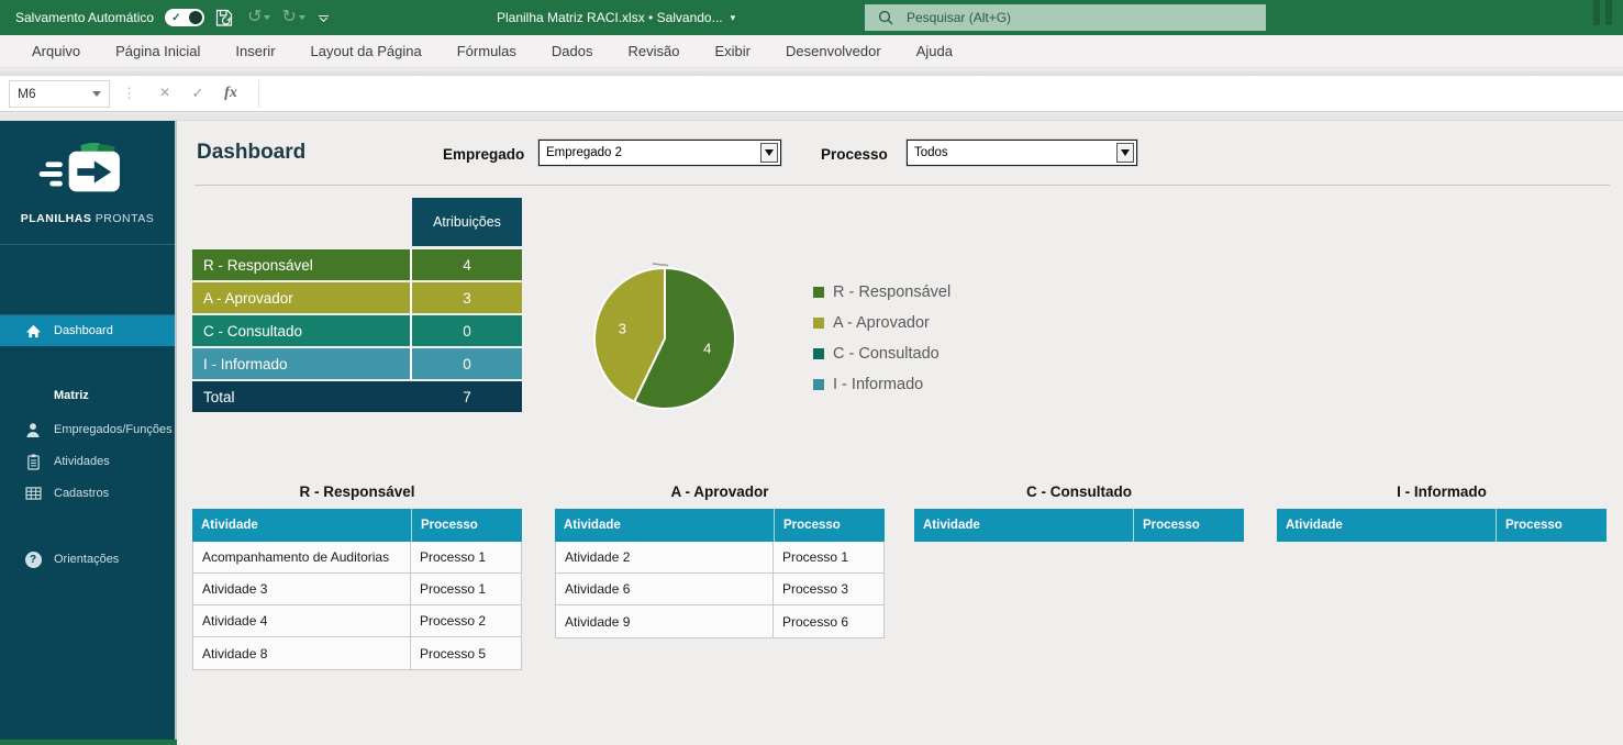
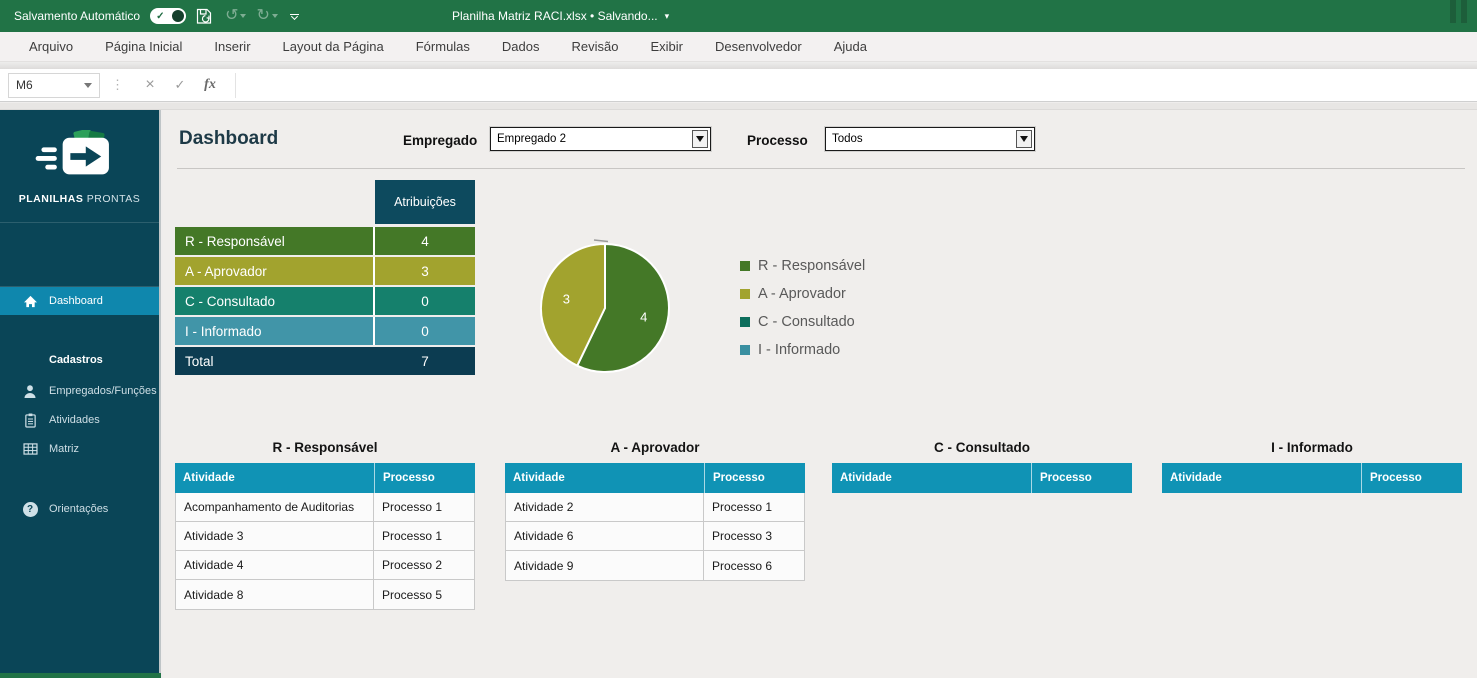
  Salvamento Automático
  ✓
  ↺
  ↻
  Planilha Matriz RACI.xlsx • Salvando...
  ▾
- Pesquisar (Alt+G)
  Arquivo
  Página Inicial
  Inserir
  Layout da Página
  Fórmulas
  Dados
  Revisão
  Exibir
  Desenvolvedor
  Ajuda
  M6
  ⋮
  ×
  ✓
  fx
  PLANILHAS PRONTAS
  Dashboard
- Matriz
+ Cadastros
  Empregados/Funções
  Atividades
- Cadastros
+ Matriz
  ?
  Orientações
  Dashboard
  Empregado
  Empregado 2
  Processo
  Todos
  Atribuições
  R - Responsável
  4
  A - Aprovador
  3
  C - Consultado
  0
  I - Informado
  0
  Total
  7
  4
  3
  R - Responsável
  A - Aprovador
  C - Consultado
  I - Informado
  R - Responsável
  A - Aprovador
  C - Consultado
  I - Informado
  Atividade
  Processo
  Acompanhamento de Auditorias
  Processo 1
  Atividade 3
  Processo 1
  Atividade 4
  Processo 2
  Atividade 8
  Processo 5
  Atividade
  Processo
  Atividade 2
  Processo 1
  Atividade 6
  Processo 3
  Atividade 9
  Processo 6
  Atividade
  Processo
  Atividade
  Processo
